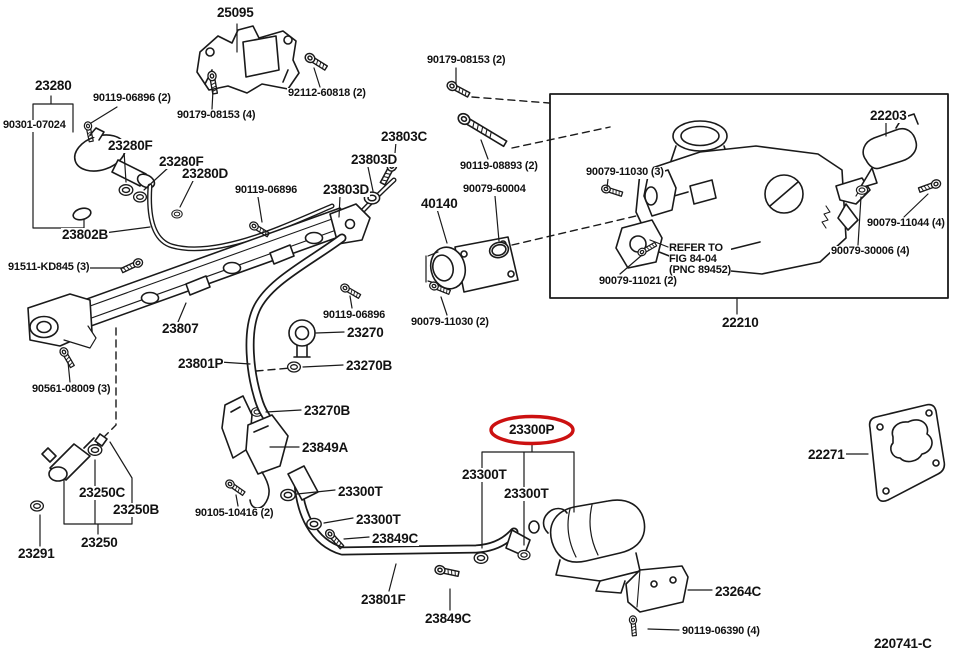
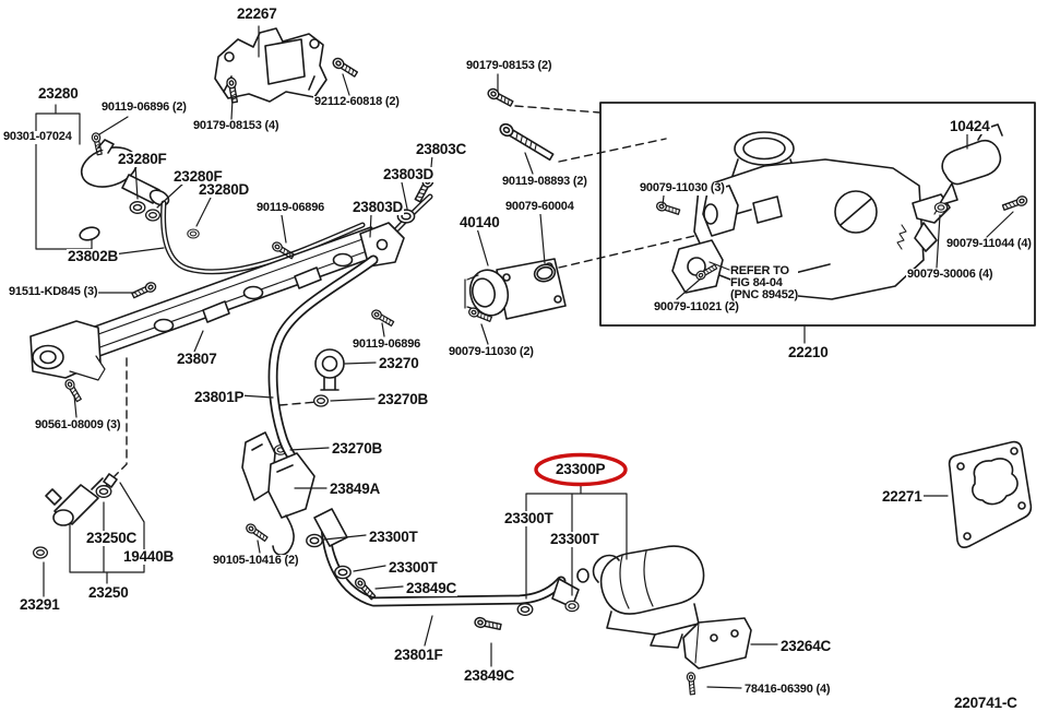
- 25095
+ 22267
  90119-06896 (2)
  23280
  90301-07024
  90179-08153 (4)
  92112-60818 (2)
  90179-08153 (2)
  23803C
  23803D
  23803D
  23280F
  23280F
  23280D
  90119-06896
  40140
  90079-60004
  90119-08893 (2)
  23802B
  91511-KD845 (3)
  90119-06896
  23807
  23270
  90079-11030 (2)
  23801P
  23270B
  90561-08009 (3)
  23270B
  23849A
  23300T
  90105-10416 (2)
  23300T
  23849C
  23250C
- 23250B
+ 19440B
  23250
  23291
  23801F
  23849C
  23300P
  23300T
  23300T
  23264C
- 90119-06390 (4)
+ 78416-06390 (4)
  22271
  220741-C
  22210
  90079-11030 (3)
  90079-11021 (2)
- 22203
+ 10424
  90079-11044 (4)
  90079-30006 (4)
  REFER TO
  FIG 84-04
  (PNC 89452)
